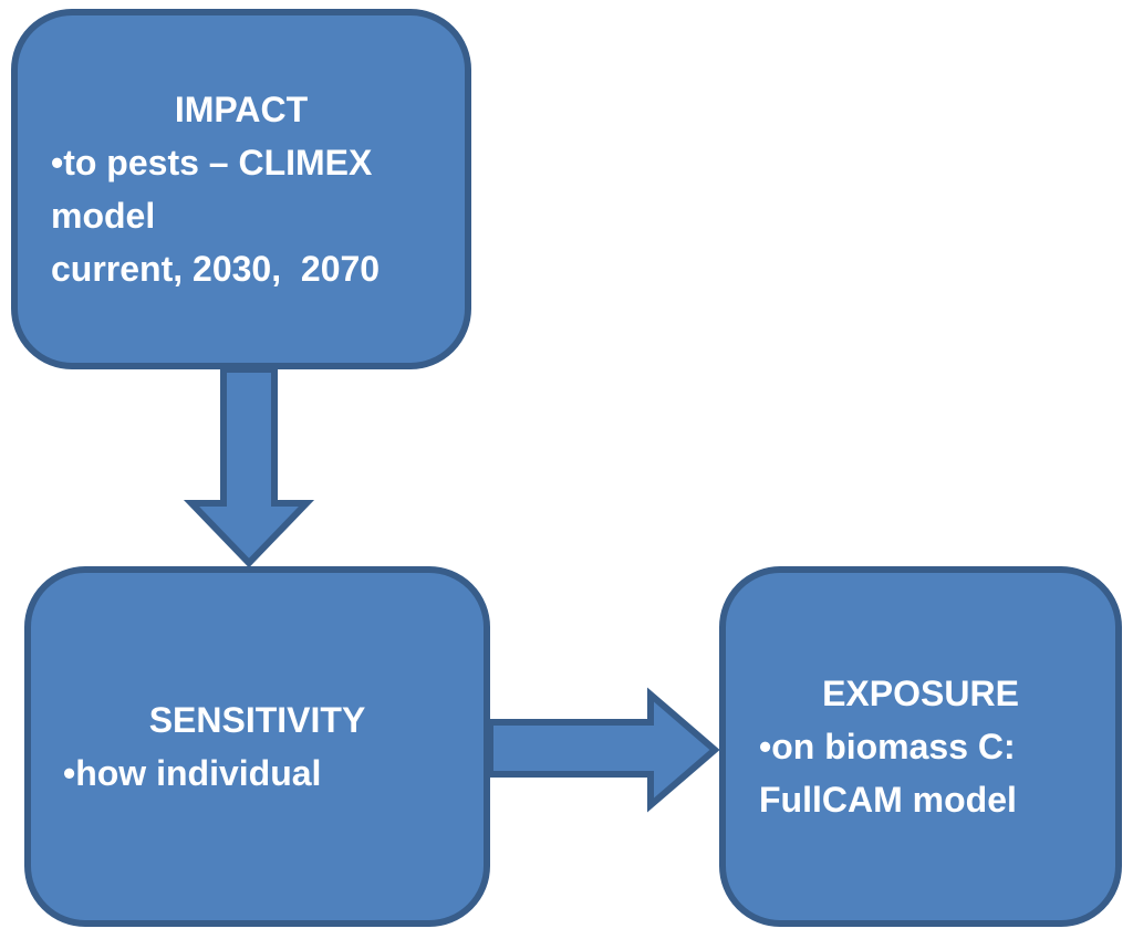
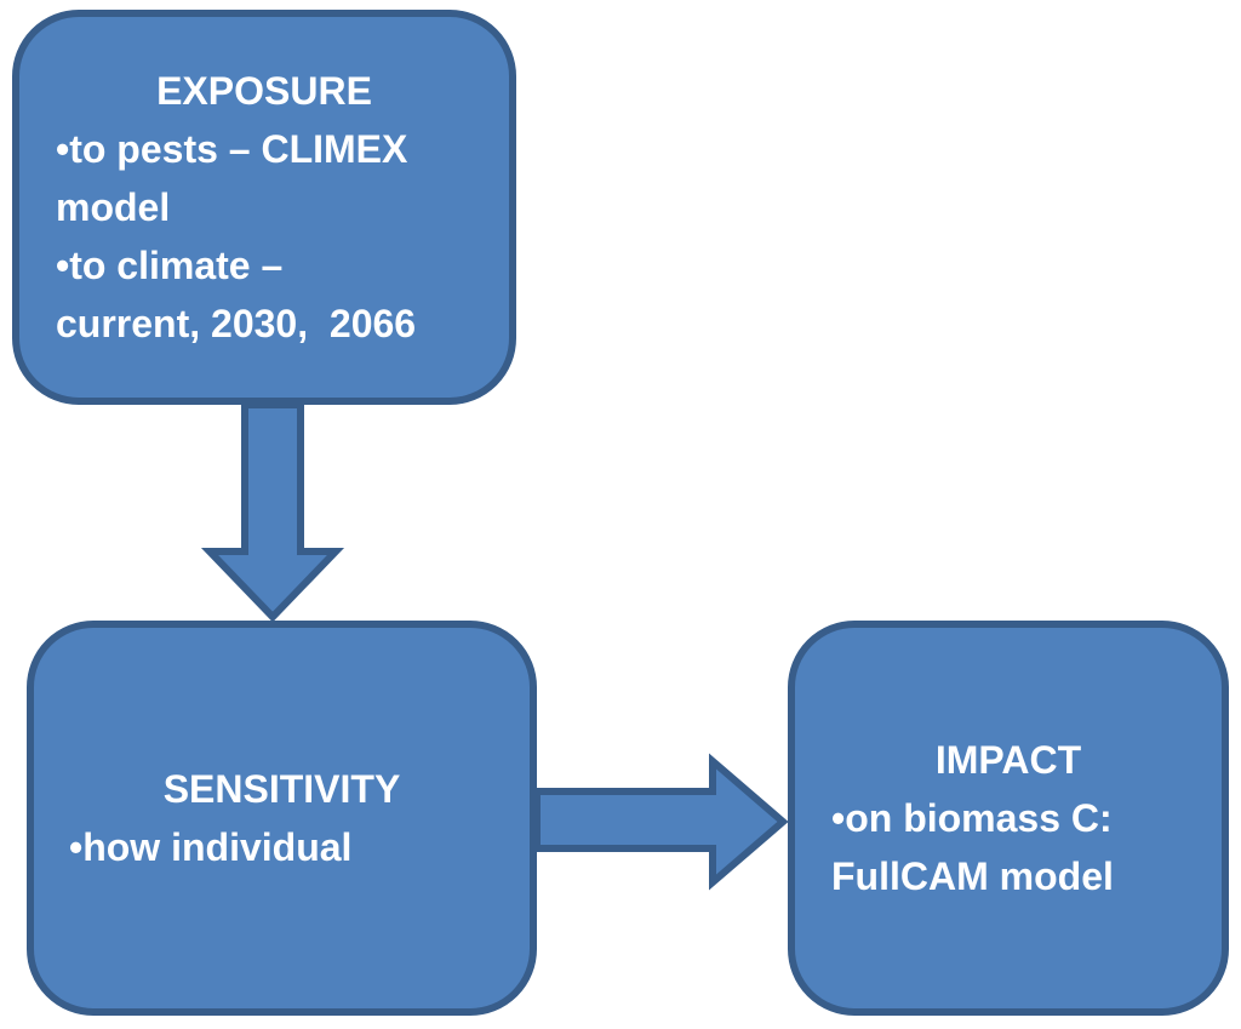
- IMPACT
+ EXPOSURE
  •to pests – CLIMEX
  model
+ •to climate –
- current, 2030, 2070
+ current, 2030, 2066
  SENSITIVITY
  •how individual
- EXPOSURE
+ IMPACT
  •on biomass C:
  FullCAM model
